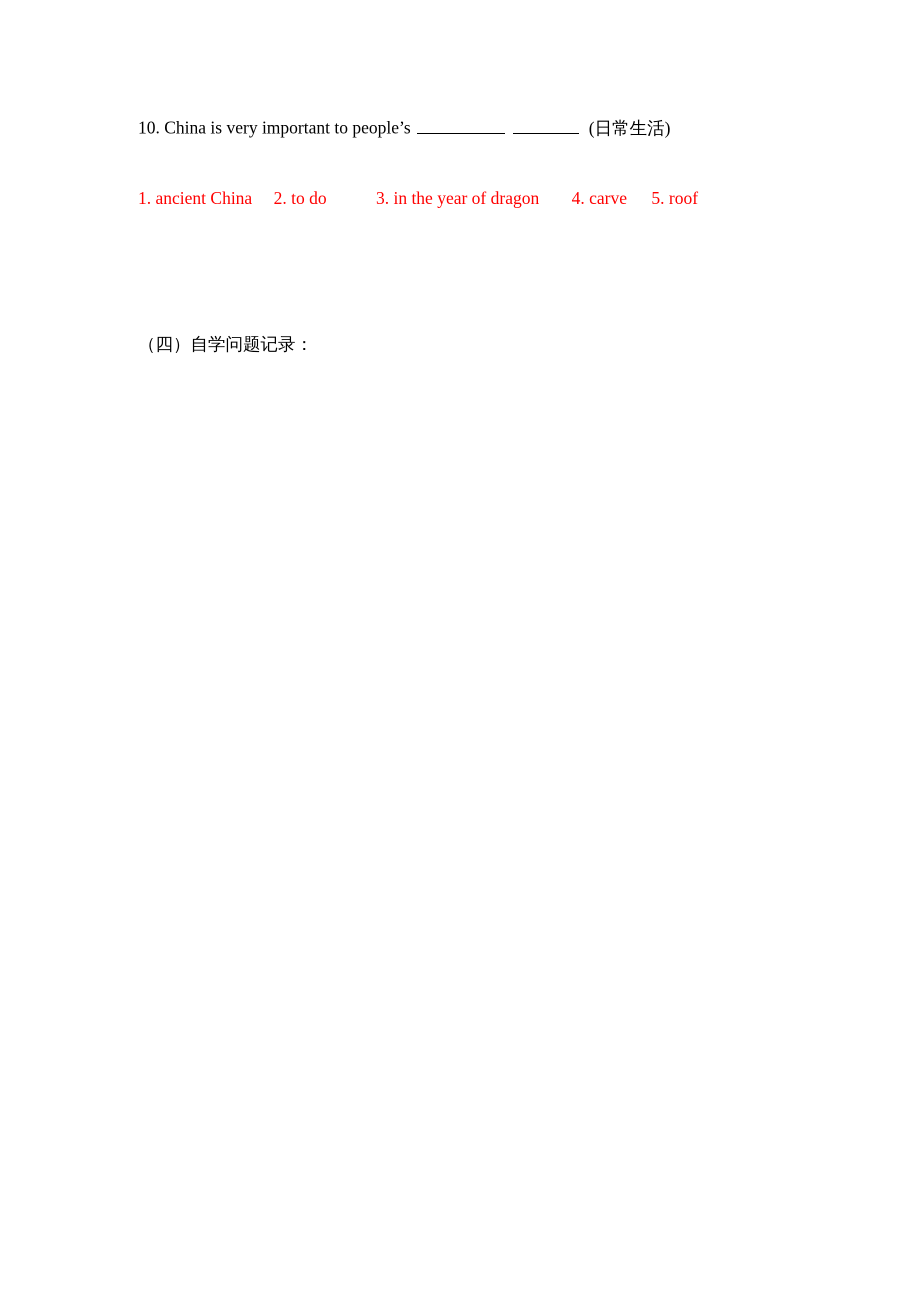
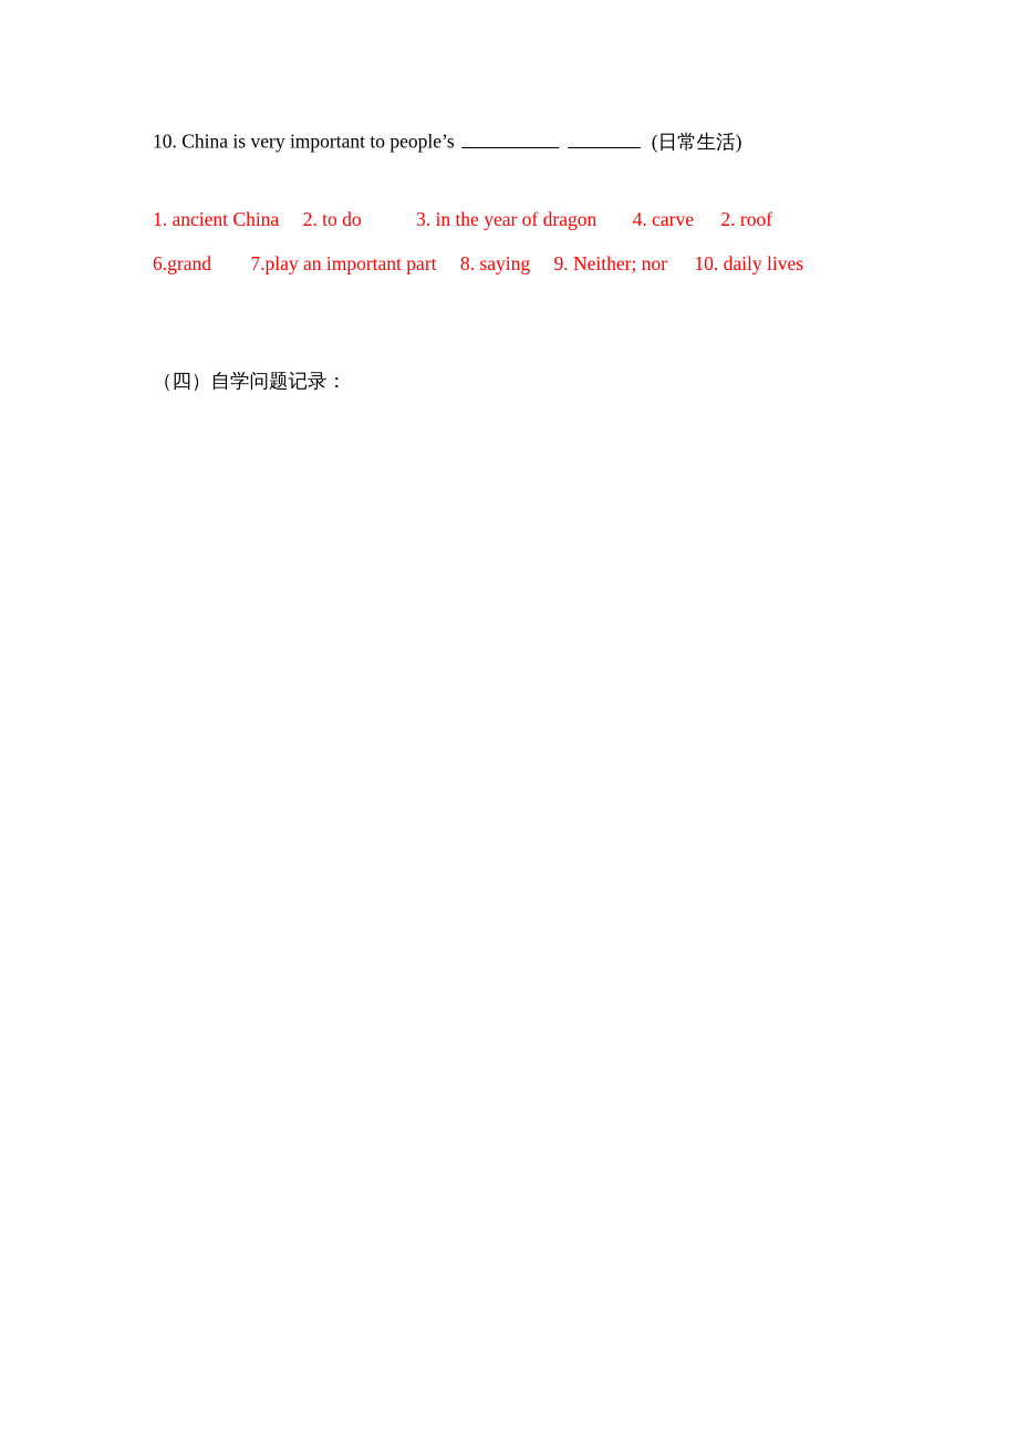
  10. China is very important to people’s (日常生活)
- 1. ancient China 2. to do 3. in the year of dragon 4. carve 5. roof
+ 1. ancient China 2. to do 3. in the year of dragon 4. carve 2. roof
+ 6.grand 7.play an important part 8. saying 9. Neither; nor 10. daily lives
  （四）自学问题记录：
